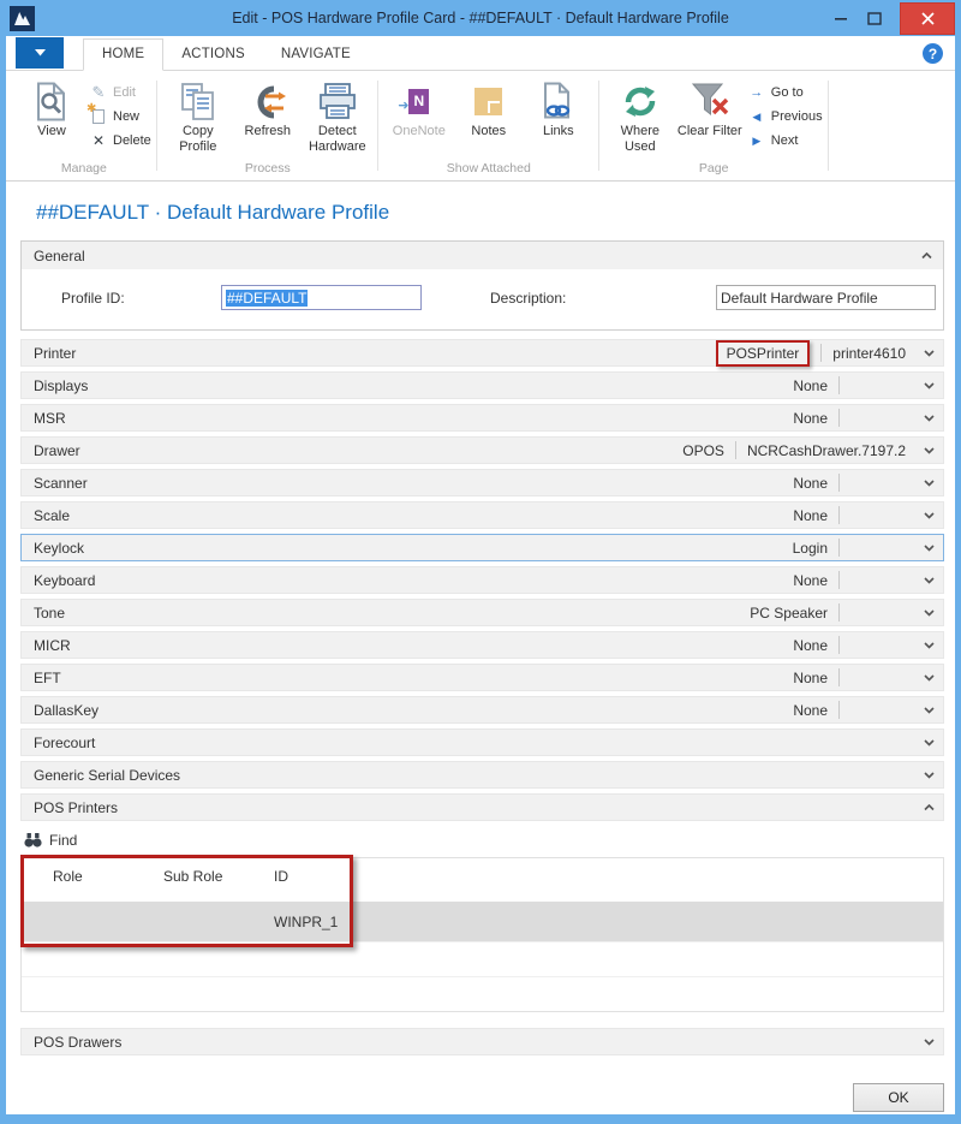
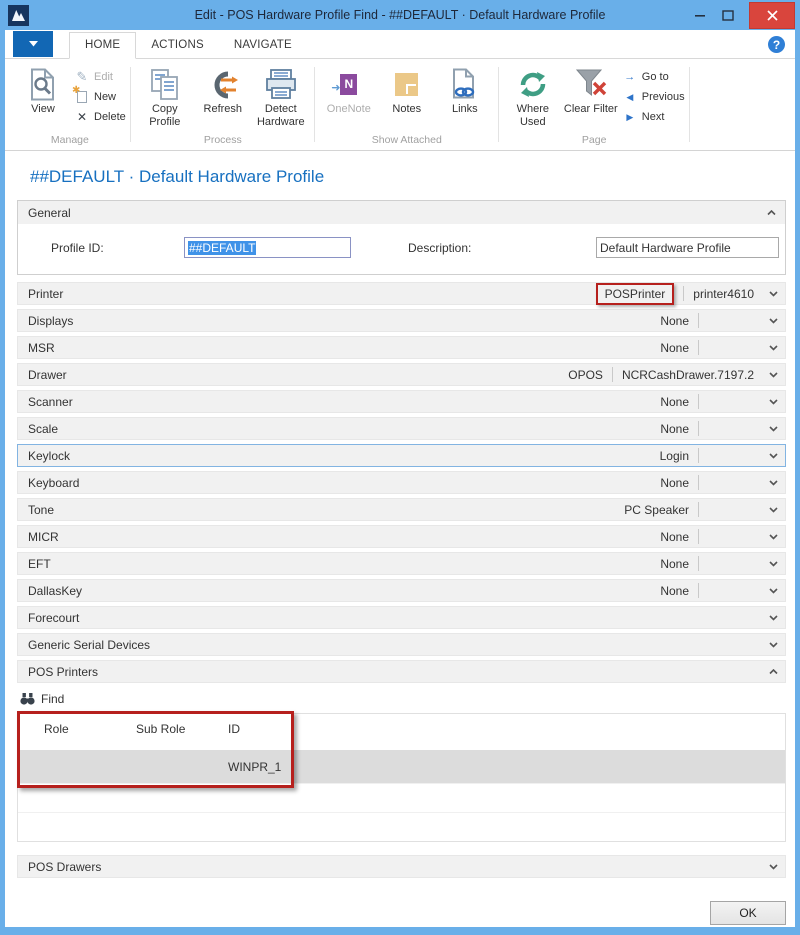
- Edit - POS Hardware Profile Card - ##DEFAULT · Default Hardware Profile
+ Edit - POS Hardware Profile Find - ##DEFAULT · Default Hardware Profile
  HOME
  ACTIONS
  NAVIGATE
  ?
  View
  ✎
  Edit
  ✱
  New
  ✕
  Delete
  Manage
  Copy Profile
  Refresh
  Detect Hardware
  Process
  N
  ➜
  OneNote
  Notes
  Links
  Show Attached
  Where Used
  Clear Filter
  →
  Go to
  ◀
  Previous
  ▶
  Next
  Page
  ##DEFAULT · Default Hardware Profile
  General
  Profile ID:
  ##DEFAULT
  Description:
  Default Hardware Profile
  Printer
  POSPrinter
  printer4610
  Displays
  None
  MSR
  None
  Drawer
  OPOS
  NCRCashDrawer.7197.2
  Scanner
  None
  Scale
  None
  Keylock
  Login
  Keyboard
  None
  Tone
  PC Speaker
  MICR
  None
  EFT
  None
  DallasKey
  None
  Forecourt
  Generic Serial Devices
  POS Printers
  Find
  Role
  Sub Role
  ID
  WINPR_1
  POS Drawers
  OK
